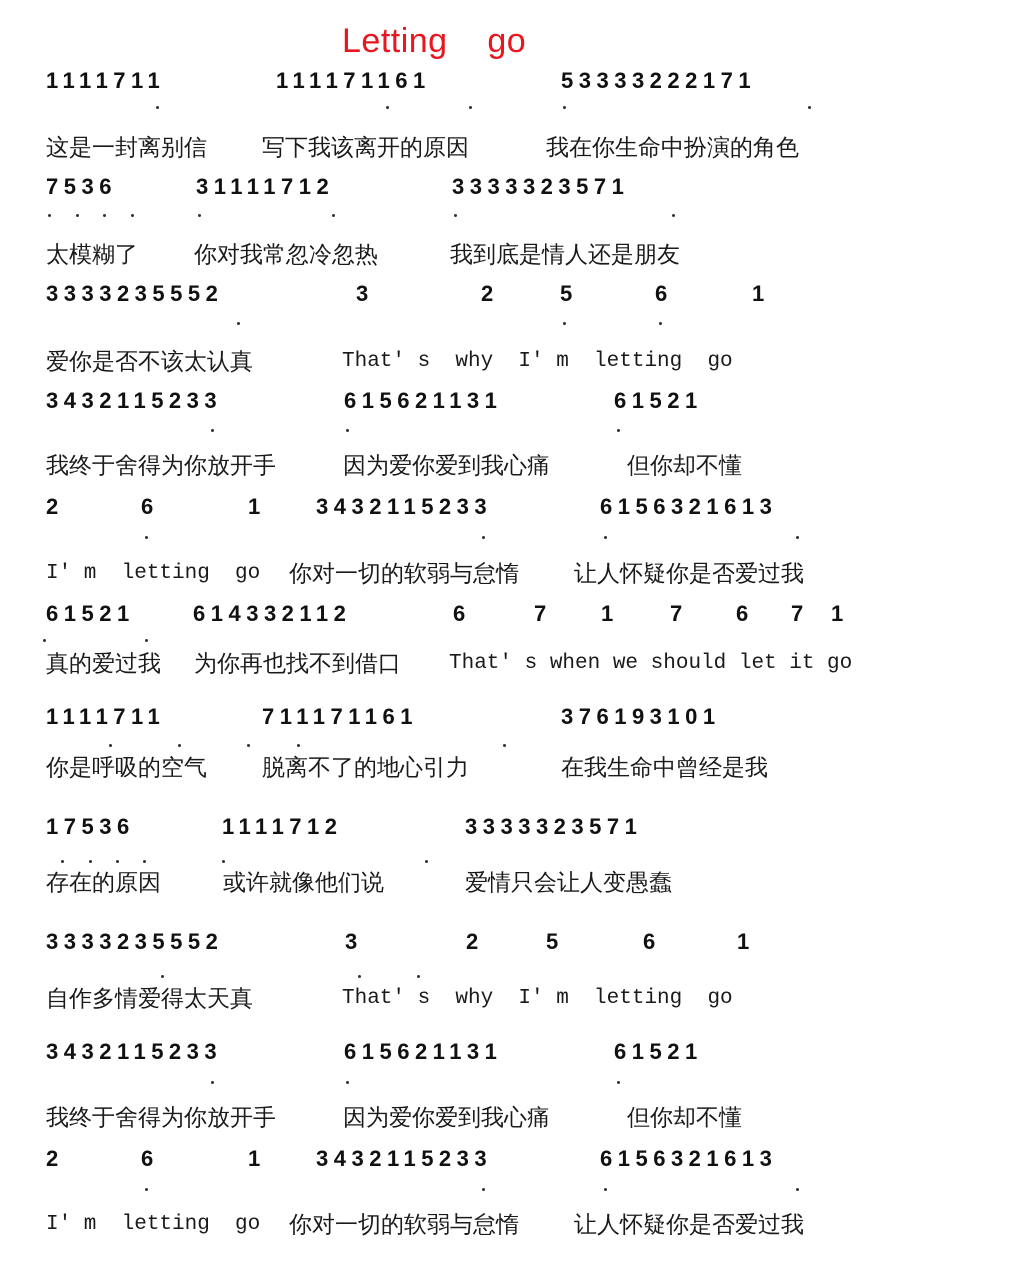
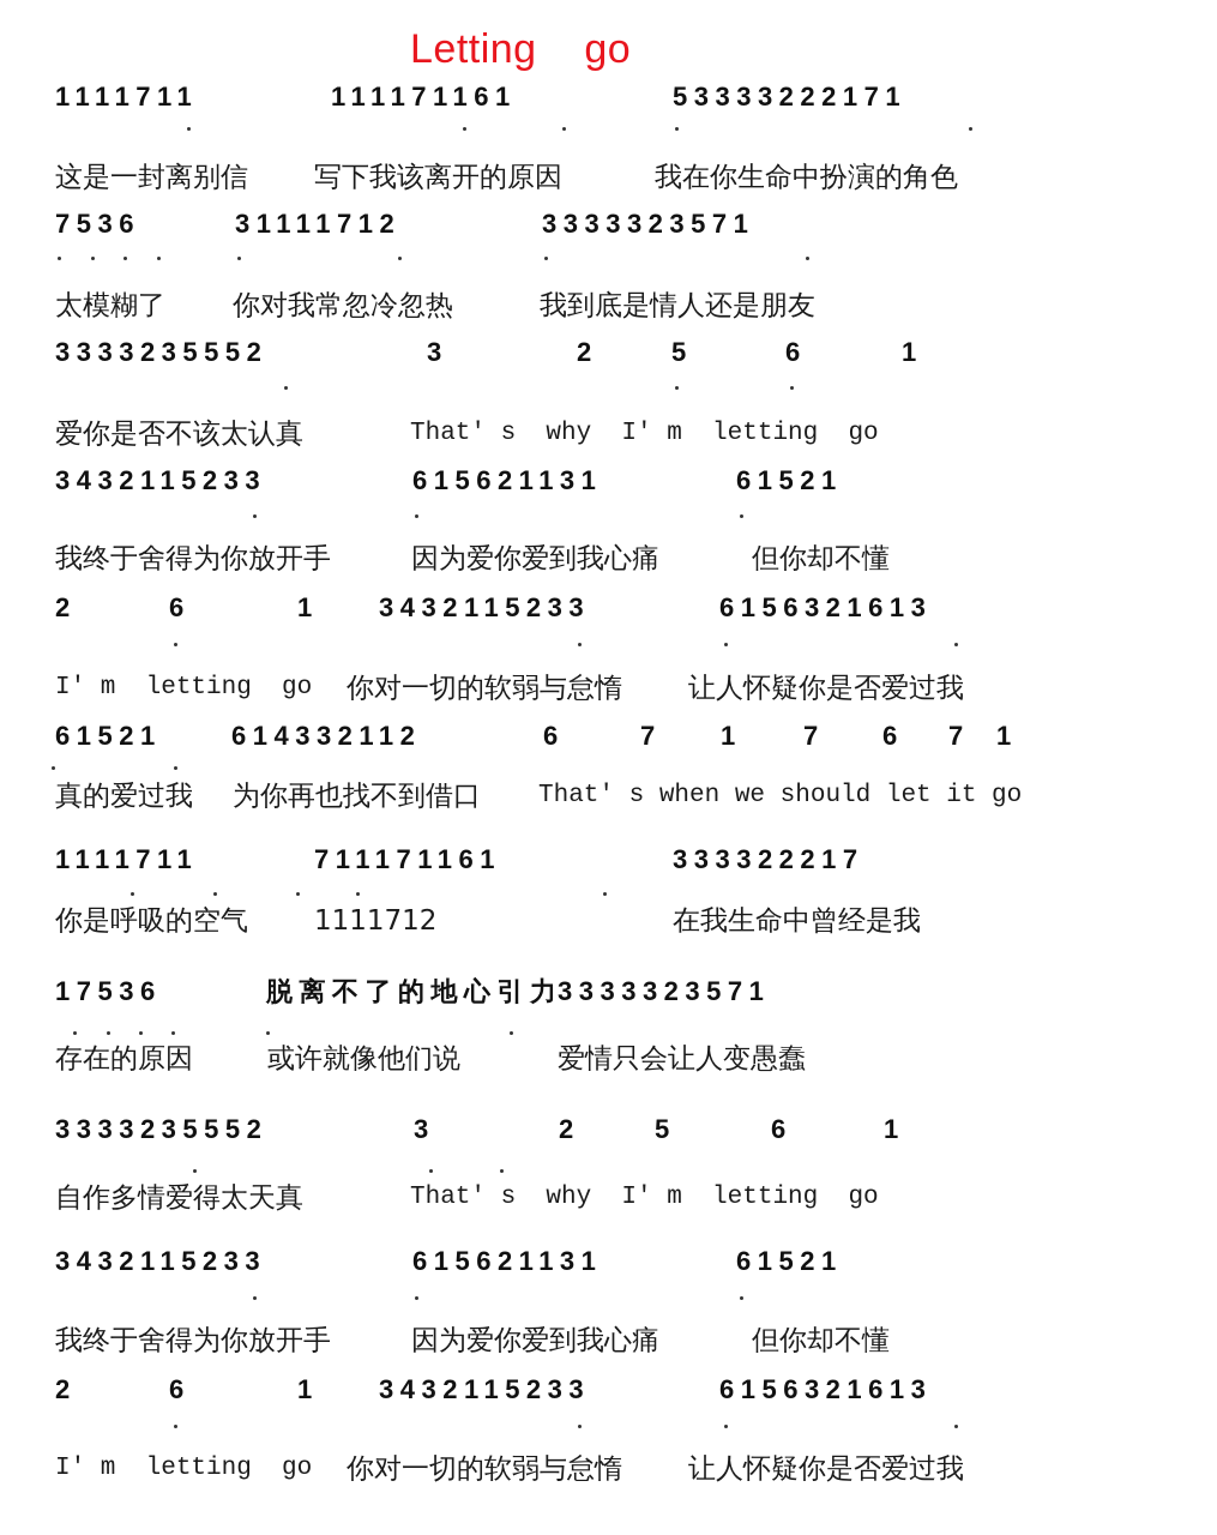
  Letting go
  1111711
  111171161
  53333222171
  这是一封离别信
  写下我该离开的原因
  我在你生命中扮演的角色
  7536
  31111712
  3333323571
  太模糊了
  你对我常忽冷忽热
  我到底是情人还是朋友
  3333235552
  3
  2
  5
  6
  1
  爱你是否不该太认真
  That' s why I' m letting go
  3432115233
  615621131
  61521
  我终于舍得为你放开手
  因为爱你爱到我心痛
  但你却不懂
  2
  6
  1
  3432115233
  6156321613
  I' m letting go
  你对一切的软弱与怠惰
  让人怀疑你是否爱过我
  61521
  614332112
  6
  7
  1
  7
  6
  7
  1
  真的爱过我
  为你再也找不到借口
  That' s when we should let it go
  1111711
  711171161
- 376193101
+ 333322217
  你是呼吸的空气
- 脱离不了的地心引力
+ 1111712
  在我生命中曾经是我
  17536
- 1111712
+ 脱离不了的地心引力
  3333323571
  存在的原因
  或许就像他们说
  爱情只会让人变愚蠢
  3333235552
  3
  2
  5
  6
  1
  自作多情爱得太天真
  That' s why I' m letting go
  3432115233
  615621131
  61521
  我终于舍得为你放开手
  因为爱你爱到我心痛
  但你却不懂
  2
  6
  1
  3432115233
  6156321613
  I' m letting go
  你对一切的软弱与怠惰
  让人怀疑你是否爱过我
